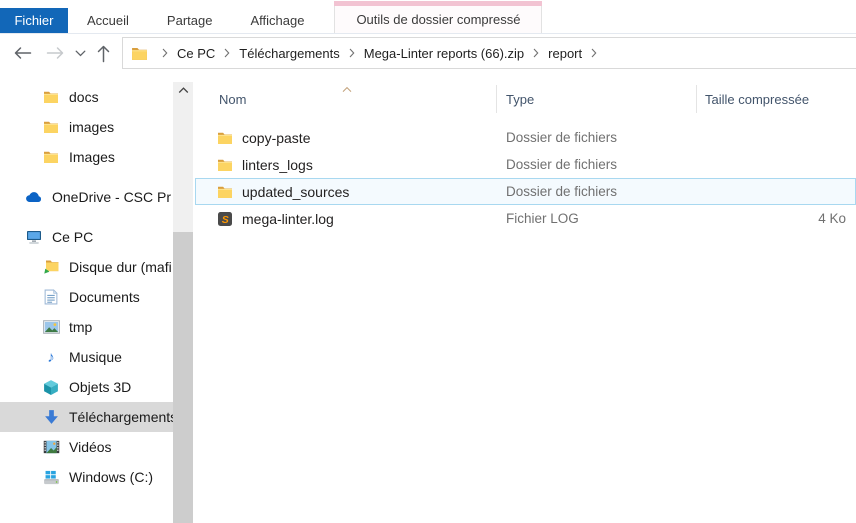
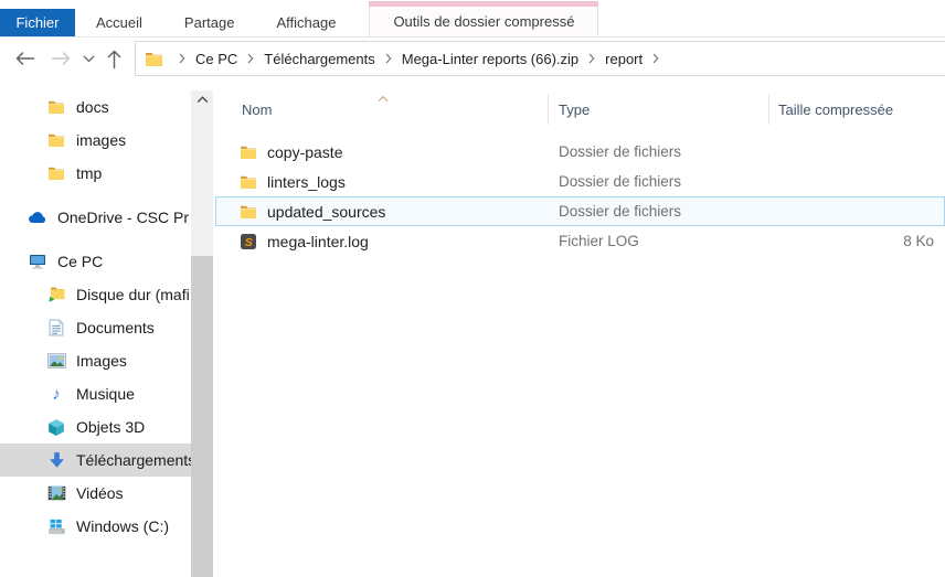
  Fichier
  Accueil
  Partage
  Affichage
  Outils de dossier compressé
  Ce PC
  Téléchargements
  Mega-Linter reports (66).zip
  report
  docs
  images
- Images
+ tmp
  OneDrive - CSC Pr
  Ce PC
  Disque dur (mafi
  Documents
- tmp
+ Images
  ♪
  Musique
  Objets 3D
  Téléchargement
  Vidéos
  Windows (C:)
  Nom
  Type
  Taille compressée
  copy-paste
  Dossier de fichiers
  linters_logs
  Dossier de fichiers
  updated_sources
  Dossier de fichiers
  S
  mega-linter.log
  Fichier LOG
- 4 Ko
+ 8 Ko
